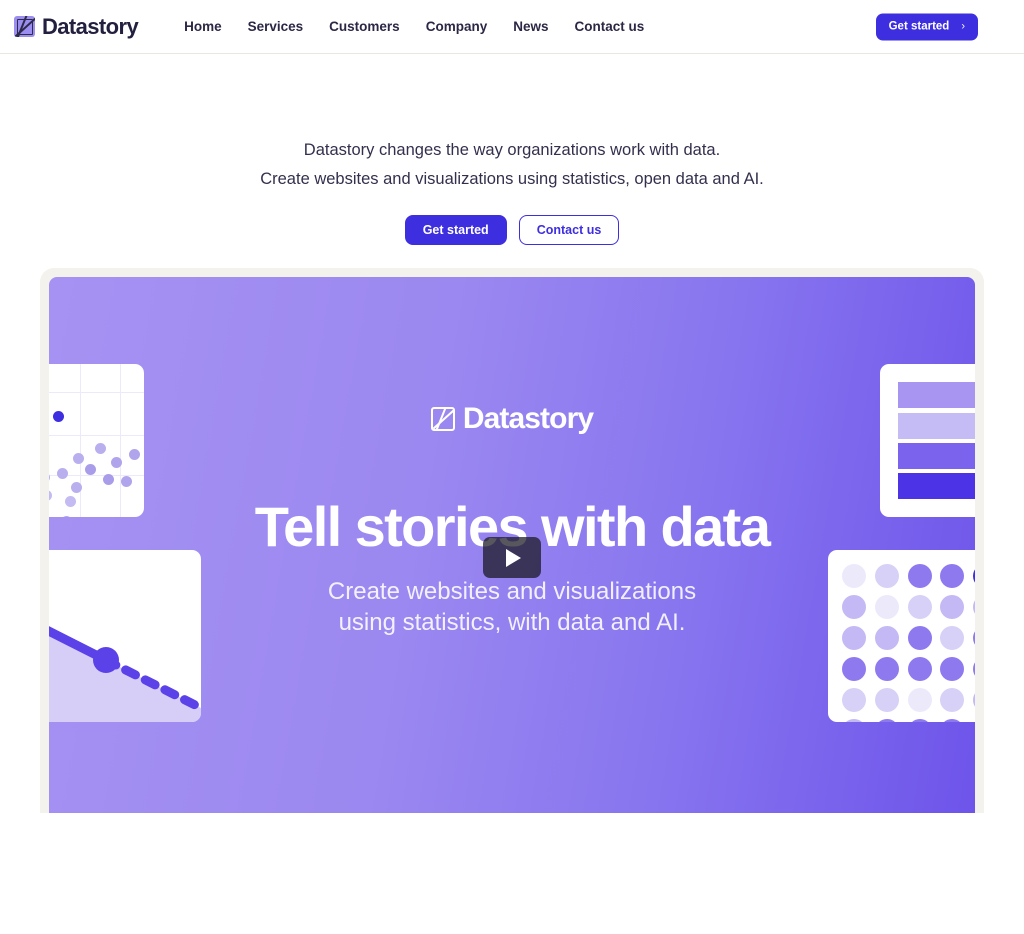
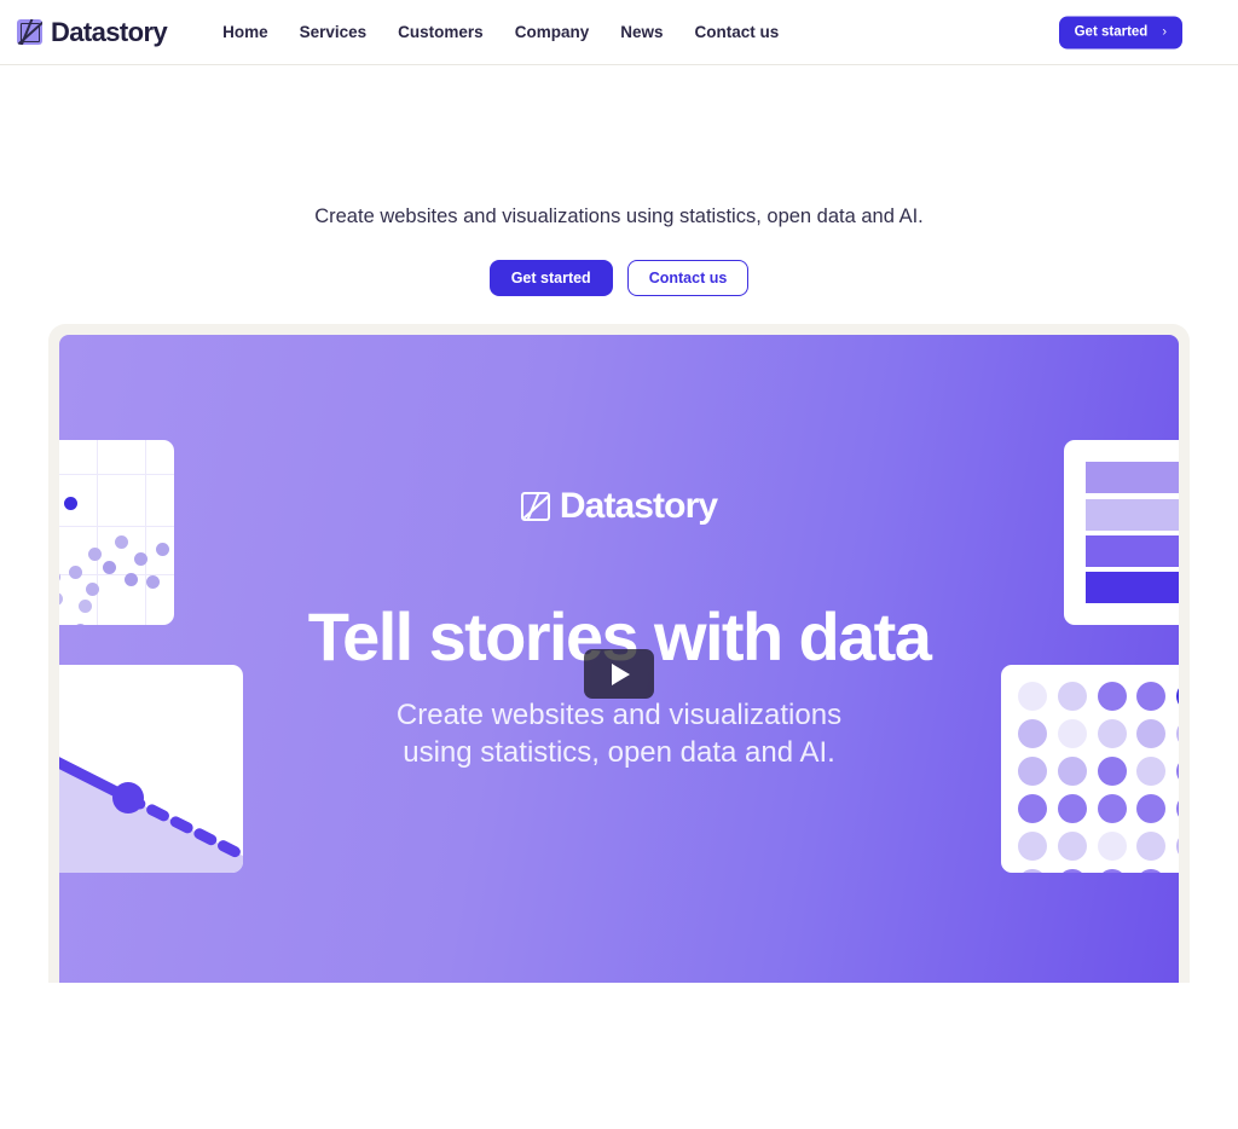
  Datastory
  Home
  Services
  Customers
  Company
  News
  Contact us
  Get started
  ›
- Datastory changes the way organizations work with data.
  Create websites and visualizations using statistics, open data and AI.
  Get started
  Contact us
  Datastory
  Tell stories with data
  Create websites and visualizations
- using statistics, with data and AI.
+ using statistics, open data and AI.
